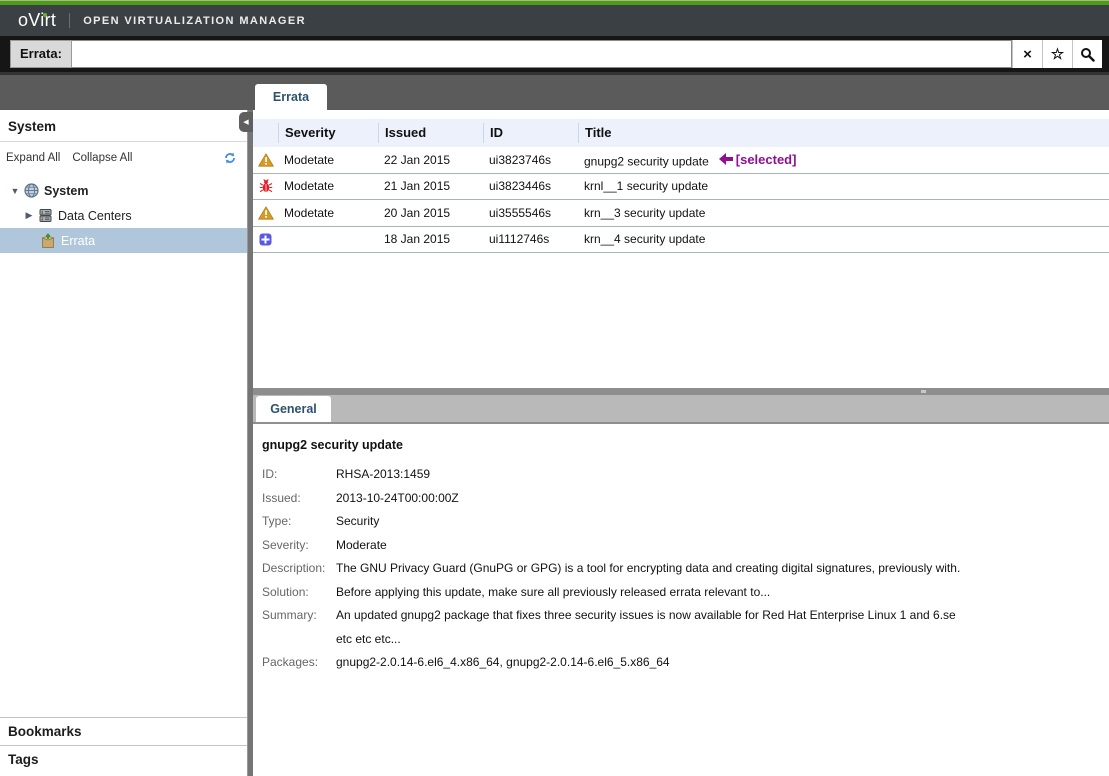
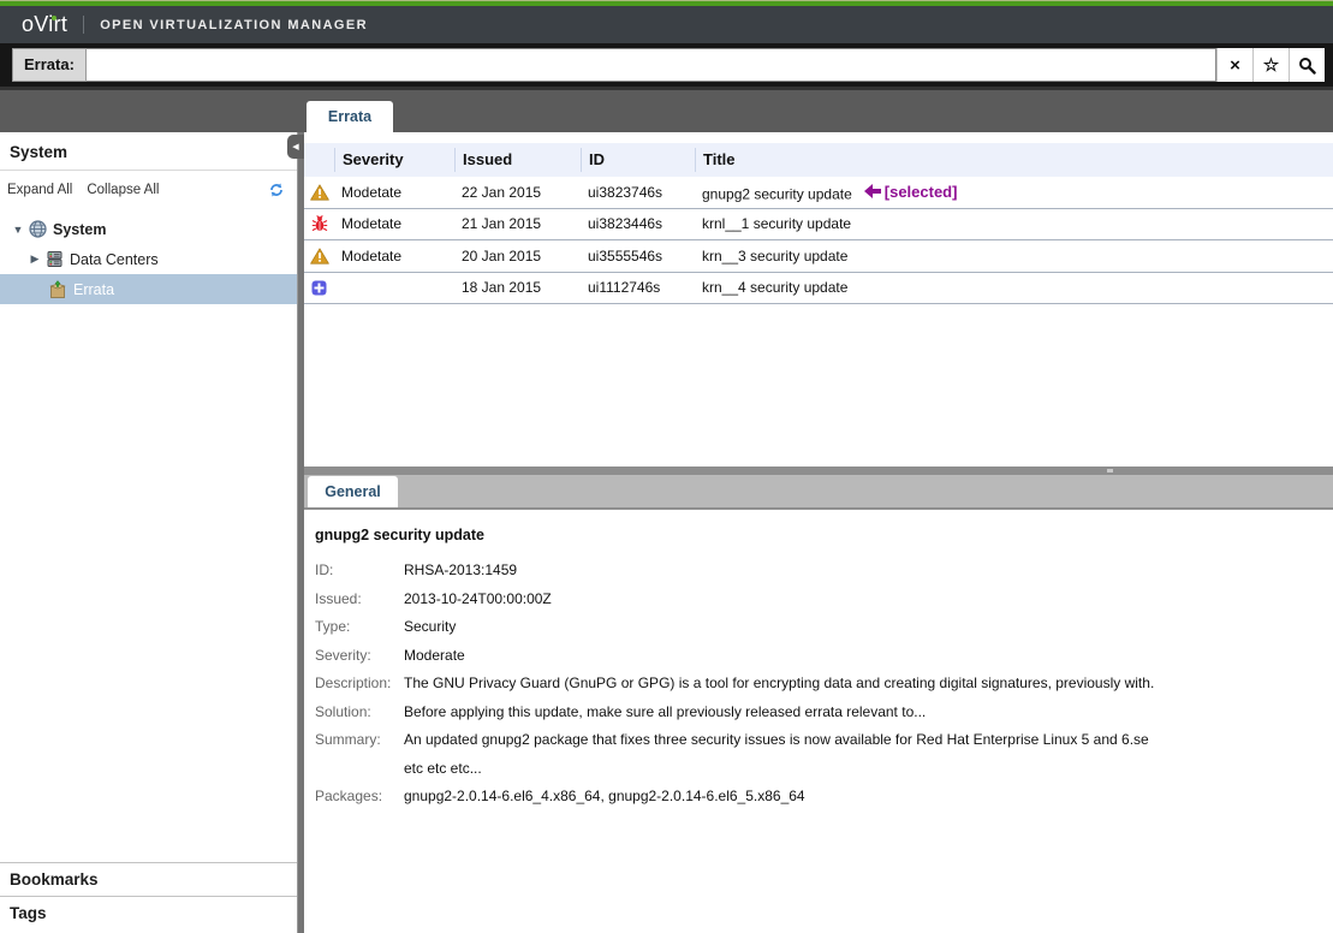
  oVirt
  OPEN VIRTUALIZATION MANAGER
  Errata:
  ×
  ☆
  Errata
  System
  Expand All
  Collapse All
  ▼
  System
  ▶
  Data Centers
  Errata
  Bookmarks
  Tags
  Severity
  Issued
  ID
  Title
  Modetate
  22 Jan 2015
  ui3823746s
  gnupg2 security update
  [selected]
  Modetate
  21 Jan 2015
  ui3823446s
  krnl__1 security update
  Modetate
  20 Jan 2015
  ui3555546s
  krn__3 security update
  18 Jan 2015
  ui1112746s
  krn__4 security update
  General
  gnupg2 security update
  ID:
  RHSA-2013:1459
  Issued:
  2013-10-24T00:00:00Z
  Type:
  Security
  Severity:
  Moderate
  Description:
  The GNU Privacy Guard (GnuPG or GPG) is a tool for encrypting data and creating digital signatures, previously with.
  Solution:
  Before applying this update, make sure all previously released errata relevant to...
  Summary:
- An updated gnupg2 package that fixes three security issues is now available for Red Hat Enterprise Linux 1 and 6.se
+ An updated gnupg2 package that fixes three security issues is now available for Red Hat Enterprise Linux 5 and 6.se
  etc etc etc...
  Packages:
  gnupg2-2.0.14-6.el6_4.x86_64, gnupg2-2.0.14-6.el6_5.x86_64
